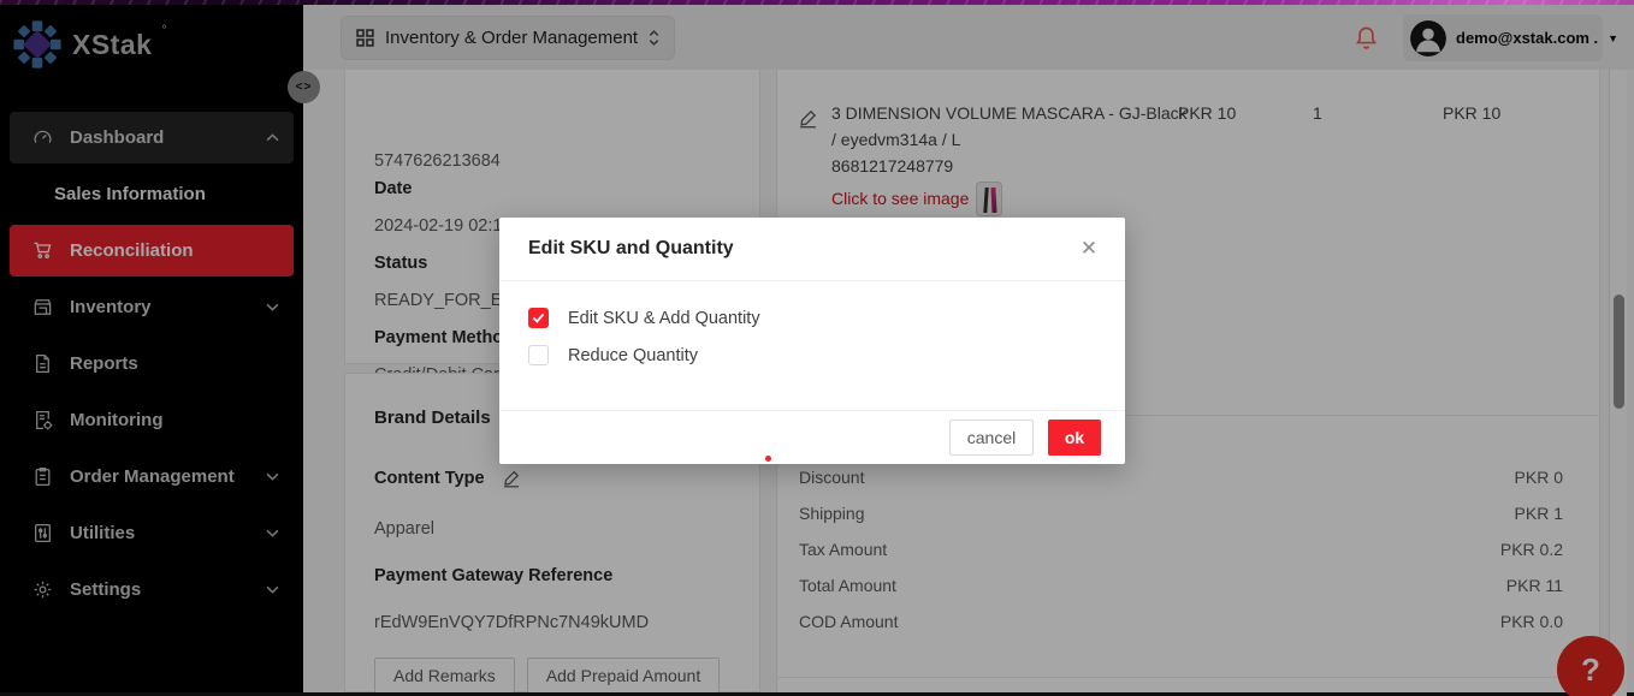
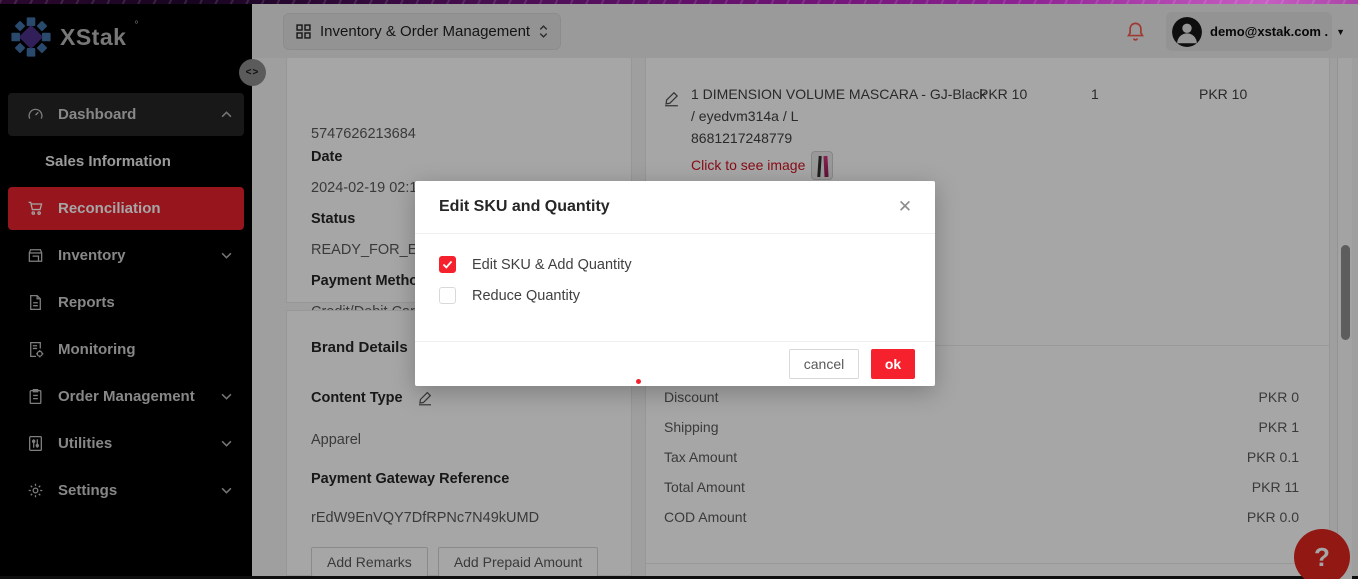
  XStak
  °
  Dashboard
  Sales Information
  Reconciliation
  Inventory
  Reports
  Monitoring
  Order Management
  Utilities
  Settings
  <>
  Inventory & Order Management
  demo@xstak.com .
  ▼
  5747626213684
  Date
  2024-02-19 02:1
  Status
  READY_FOR_E
  Payment Metho
  Brand Details
  Content Type
  Apparel
  Payment Gateway Reference
  rEdW9EnVQY7DfRPNc7N49kUMD
  Add Remarks
  Add Prepaid Amount
- 3 DIMENSION VOLUME MASCARA - GJ-Black
+ 1 DIMENSION VOLUME MASCARA - GJ-Black
  / eyedvm314a / L
  8681217248779
  Click to see image
  PKR 10
  1
  PKR 10
  Discount
  PKR 0
  Shipping
  PKR 1
  Tax Amount
- PKR 0.2
+ PKR 0.1
  Total Amount
  PKR 11
  COD Amount
  PKR 0.0
  ?
  Edit SKU and Quantity
  ✕
  Edit SKU & Add Quantity
  Reduce Quantity
  cancel
  ok
